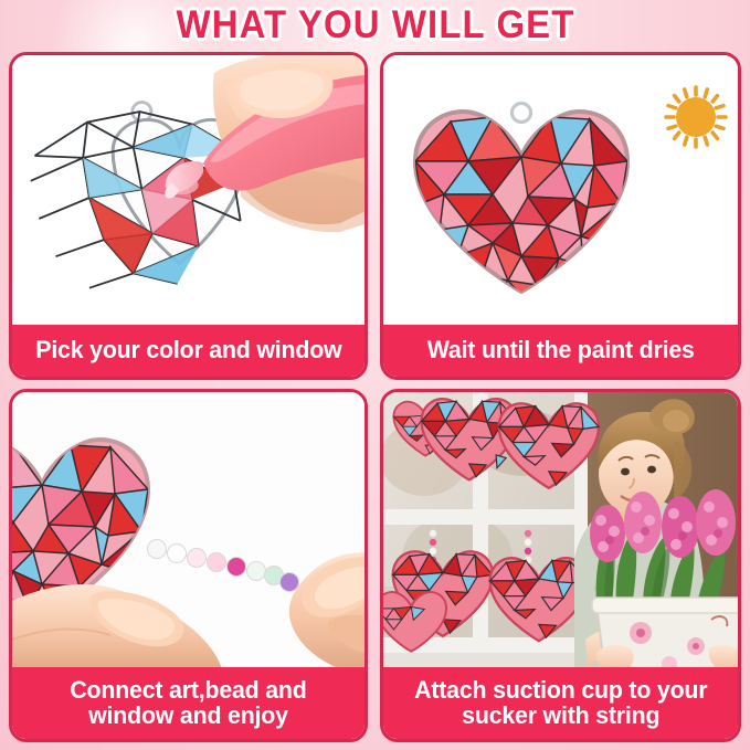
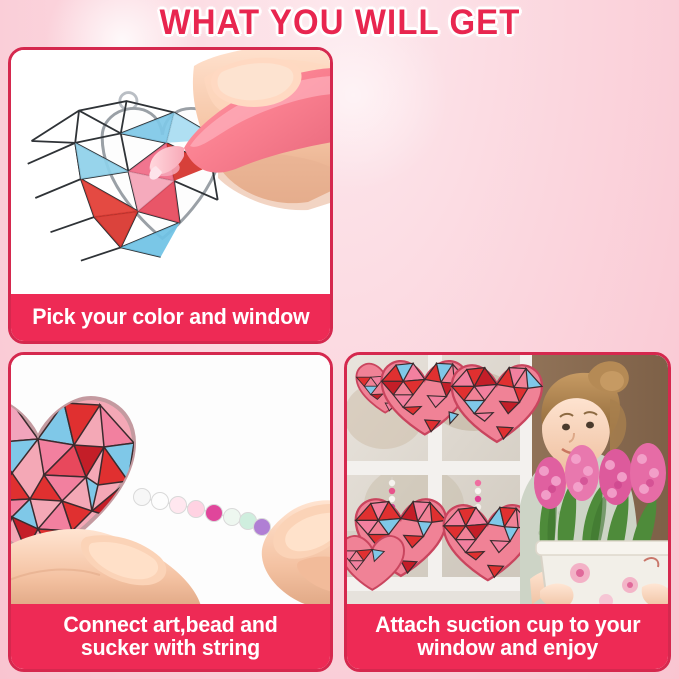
  WHAT YOU WILL GET
  Pick your color and window
- Wait until the paint dries
  Connect art,bead and
- window and enjoy
+ sucker with string
  Attach suction cup to your
- sucker with string
+ window and enjoy
